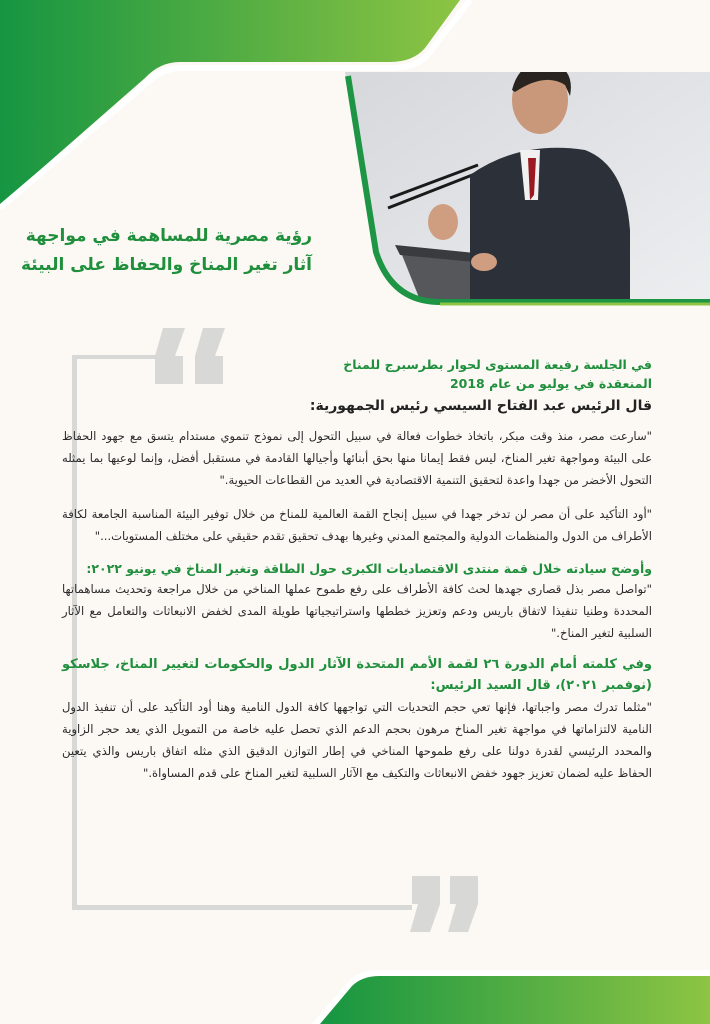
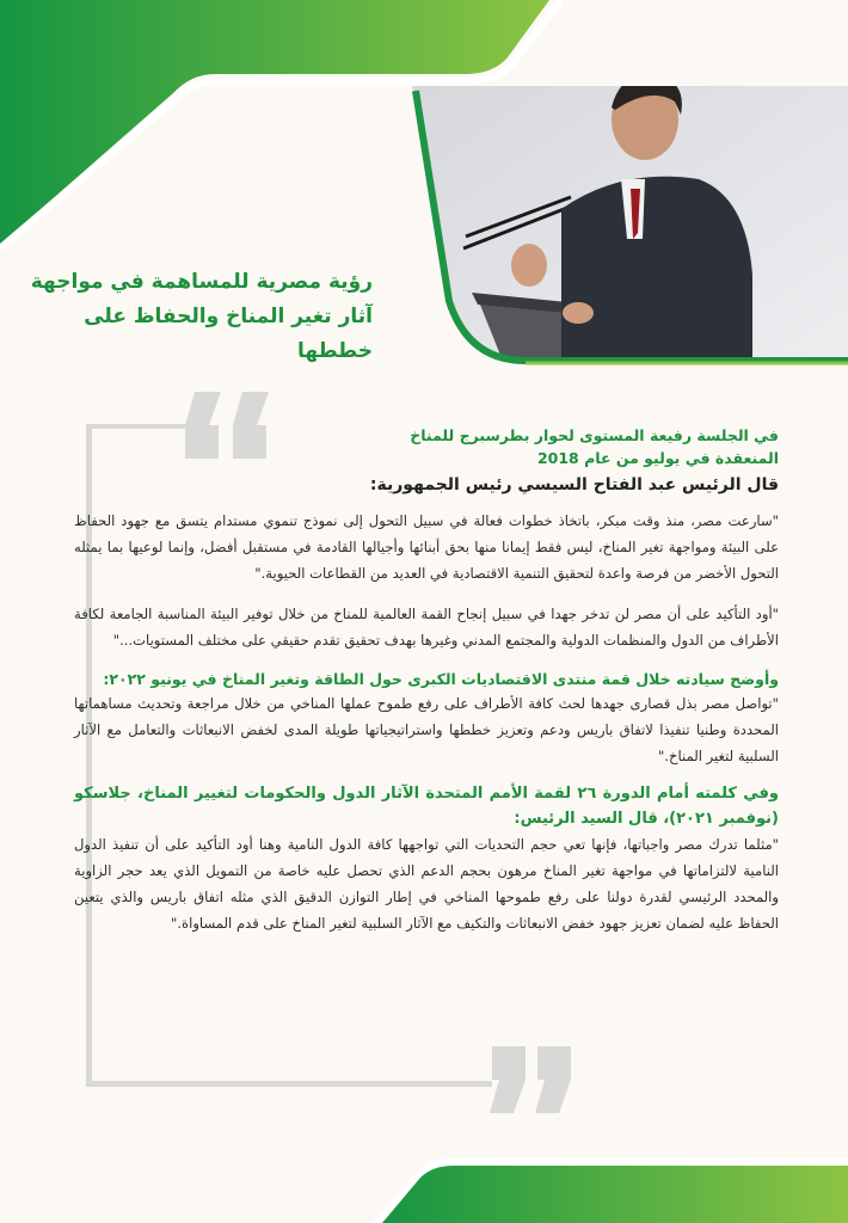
  رؤية مصرية للمساهمة في مواجهة
- آثار تغير المناخ والحفاظ على البيئة
+ آثار تغير المناخ والحفاظ على خططها
  في الجلسة رفيعة المستوى لحوار بطرسبرج للمناخ
  المنعقدة في يوليو من عام 2018
  قال الرئيس عبد الفتاح السيسي رئيس الجمهورية:
- "سارعت مصر، منذ وقت مبكر، باتخاذ خطوات فعالة في سبيل التحول إلى نموذج تنموي مستدام يتسق مع جهود الحفاظ على البيئة ومواجهة تغير المناخ، ليس فقط إيمانا منها بحق أبنائها وأجيالها القادمة في مستقبل أفضل، وإنما لوعيها بما يمثله التحول الأخضر من جهدا واعدة لتحقيق التنمية الاقتصادية في العديد من القطاعات الحيوية."
+ "سارعت مصر، منذ وقت مبكر، باتخاذ خطوات فعالة في سبيل التحول إلى نموذج تنموي مستدام يتسق مع جهود الحفاظ على البيئة ومواجهة تغير المناخ، ليس فقط إيمانا منها بحق أبنائها وأجيالها القادمة في مستقبل أفضل، وإنما لوعيها بما يمثله التحول الأخضر من فرصة واعدة لتحقيق التنمية الاقتصادية في العديد من القطاعات الحيوية."
  "أود التأكيد على أن مصر لن تدخر جهدا في سبيل إنجاح القمة العالمية للمناخ من خلال توفير البيئة المناسبة الجامعة لكافة الأطراف من الدول والمنظمات الدولية والمجتمع المدني وغيرها بهدف تحقيق تقدم حقيقي على مختلف المستويات..."
  وأوضح سيادته خلال قمة منتدى الاقتصاديات الكبرى حول الطاقة وتغير المناخ في يونيو ٢٠٢٢:
  "تواصل مصر بذل قصارى جهدها لحث كافة الأطراف على رفع طموح عملها المناخي من خلال مراجعة وتحديث مساهماتها المحددة وطنيا تنفيذا لاتفاق باريس ودعم وتعزيز خططها واستراتيجياتها طويلة المدى لخفض الانبعاثات والتعامل مع الآثار السلبية لتغير المناخ."
  وفي كلمته أمام الدورة ٢٦ لقمة الأمم المتحدة الآثار الدول والحكومات لتغيير المناخ، جلاسكو (نوفمبر ٢٠٢١)، قال السيد الرئيس:
  "مثلما تدرك مصر واجباتها، فإنها تعي حجم التحديات التي تواجهها كافة الدول النامية وهنا أود التأكيد على أن تنفيذ الدول النامية لالتزاماتها في مواجهة تغير المناخ مرهون بحجم الدعم الذي تحصل عليه خاصة من التمويل الذي يعد حجر الزاوية والمحدد الرئيسي لقدرة دولنا على رفع طموحها المناخي في إطار التوازن الدقيق الذي مثله اتفاق باريس والذي يتعين الحفاظ عليه لضمان تعزيز جهود خفض الانبعاثات والتكيف مع الآثار السلبية لتغير المناخ على قدم المساواة."
